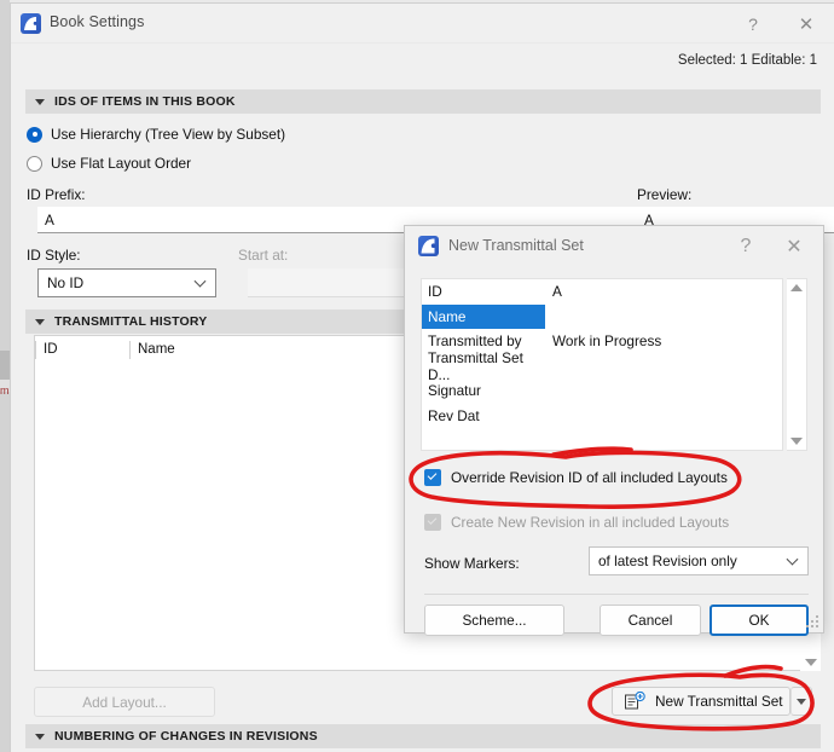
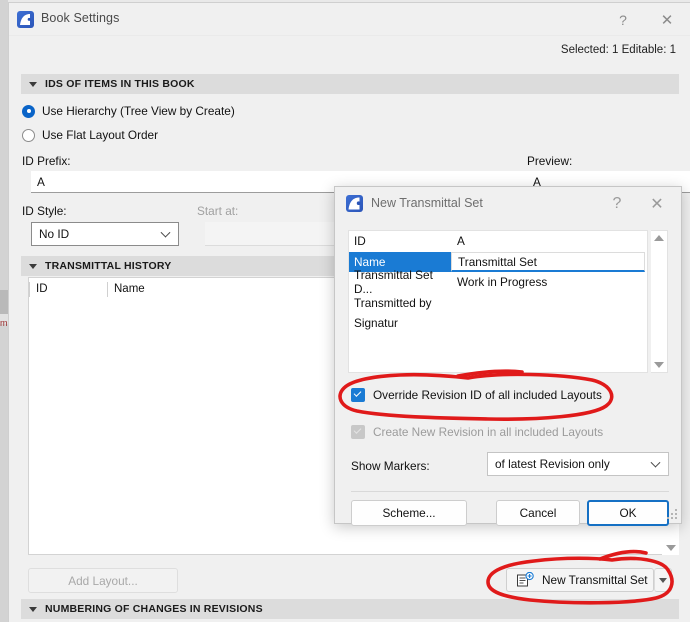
  m
  Book Settings
  ?
  ✕
  Selected: 1 Editable: 1
  IDS OF ITEMS IN THIS BOOK
- Use Hierarchy (Tree View by Subset)
+ Use Hierarchy (Tree View by Create)
  Use Flat Layout Order
  ID Prefix:
  A
  Preview:
  A
  ID Style:
  No ID
  Start at:
  TRANSMITTAL HISTORY
  ID
  Name
  Add Layout...
  New Transmittal Set
  NUMBERING OF CHANGES IN REVISIONS
  New Transmittal Set
  ?
  ✕
  ID
  A
  Name
+ Transmittal Set
- Transmitted by
+ Transmittal Set D...
  Work in Progress
- Transmittal Set D...
+ Transmitted by
  Signatur
- Rev Dat
  Override Revision ID of all included Layouts
  Create New Revision in all included Layouts
  Show Markers:
  of latest Revision only
  Scheme...
  Cancel
  OK
